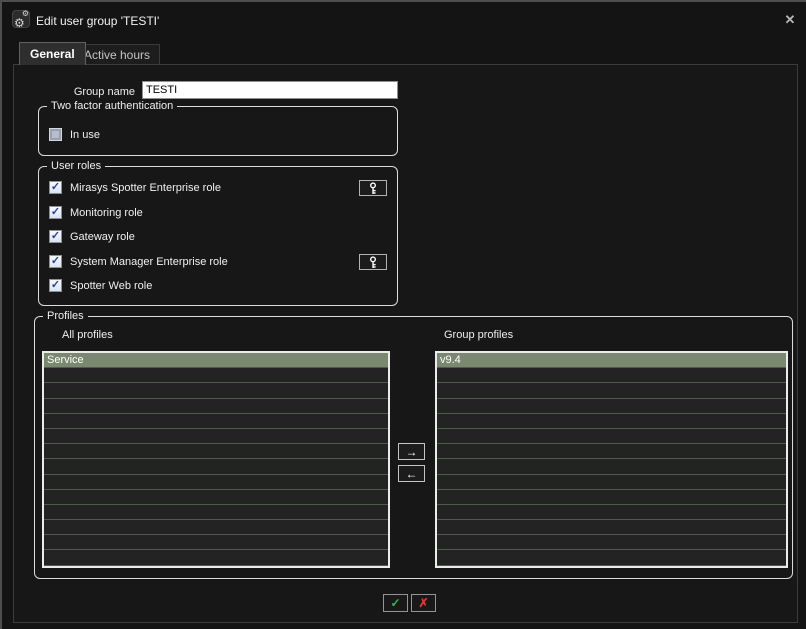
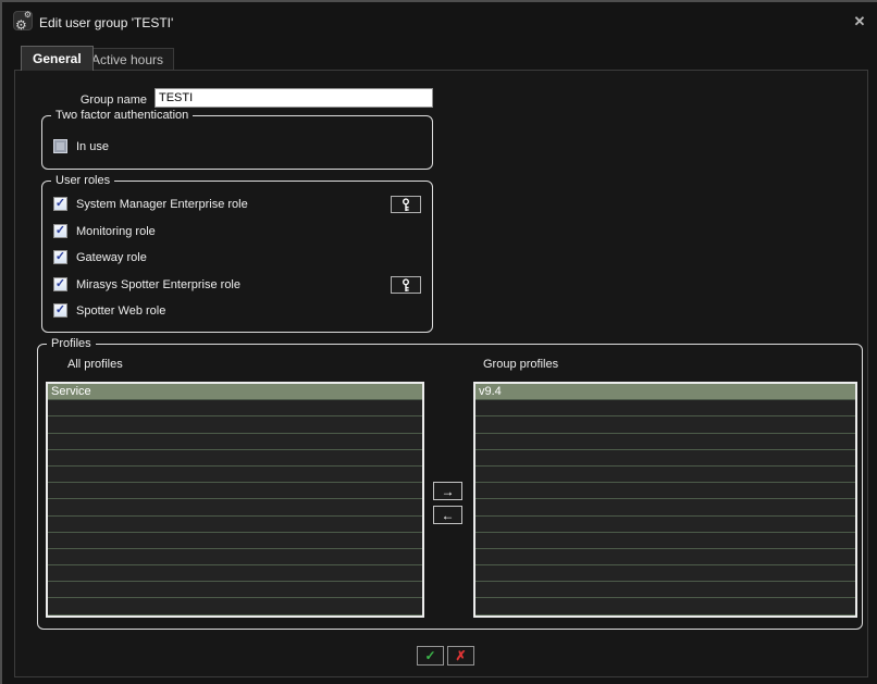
  ⚙
  ⚙
  Edit user group 'TESTI'
  ✕
  General
  Active hours
  Group name
  TESTI
  Two factor authentication
  In use
  User roles
  ✓
- Mirasys Spotter Enterprise role
+ System Manager Enterprise role
  ✓
  Monitoring role
  ✓
  Gateway role
  ✓
- System Manager Enterprise role
+ Mirasys Spotter Enterprise role
  ✓
  Spotter Web role
  Profiles
  All profiles
  Group profiles
  Service
  v9.4
  →
  ←
  ✓
  ✗
